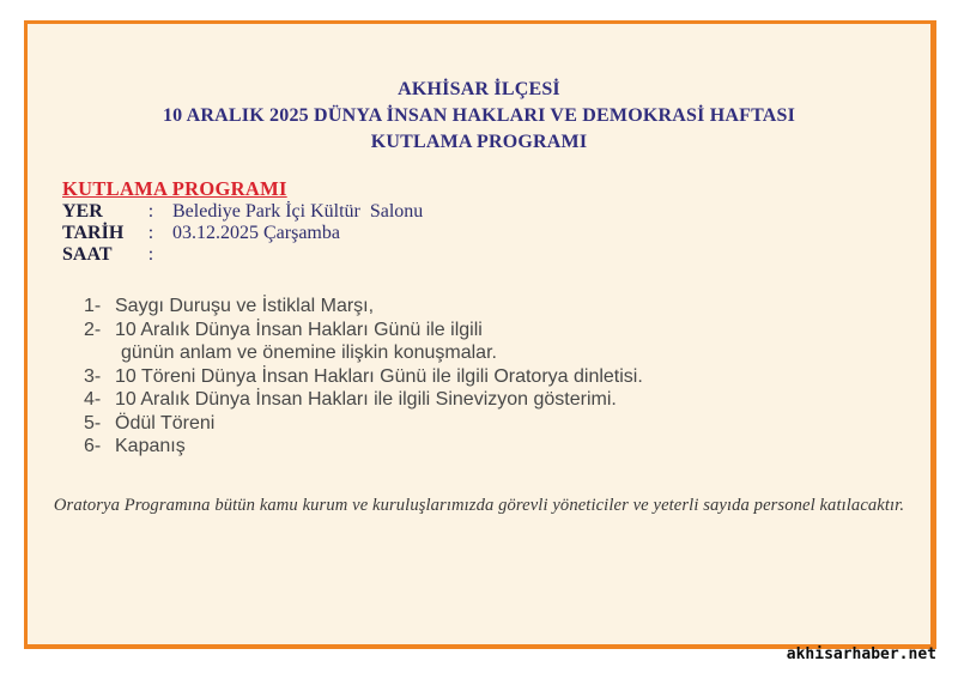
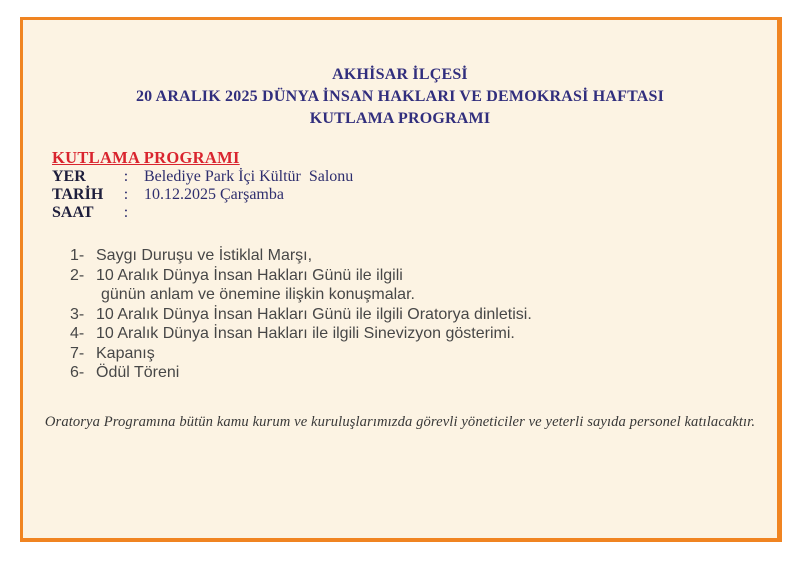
  AKHİSAR İLÇESİ
- 10 ARALIK 2025 DÜNYA İNSAN HAKLARI VE DEMOKRASİ HAFTASI
+ 20 ARALIK 2025 DÜNYA İNSAN HAKLARI VE DEMOKRASİ HAFTASI
  KUTLAMA PROGRAMI
  KUTLAMA PROGRAMI
  YER
  :
  Belediye Park İçi Kültür Salonu
  TARİH
  :
- 03.12.2025 Çarşamba
+ 10.12.2025 Çarşamba
  SAAT
  :
  1-
  Saygı Duruşu ve İstiklal Marşı,
  2-
  10 Aralık Dünya İnsan Hakları Günü ile ilgili
  günün anlam ve önemine ilişkin konuşmalar.
  3-
- 10 Töreni Dünya İnsan Hakları Günü ile ilgili Oratorya dinletisi.
+ 10 Aralık Dünya İnsan Hakları Günü ile ilgili Oratorya dinletisi.
  4-
  10 Aralık Dünya İnsan Hakları ile ilgili Sinevizyon gösterimi.
- 5-
+ 7-
- Ödül Töreni
+ Kapanış
  6-
- Kapanış
+ Ödül Töreni
  Oratorya Programına bütün kamu kurum ve kuruluşlarımızda görevli yöneticiler ve yeterli sayıda personel katılacaktır.
- akhisarhaber.net
